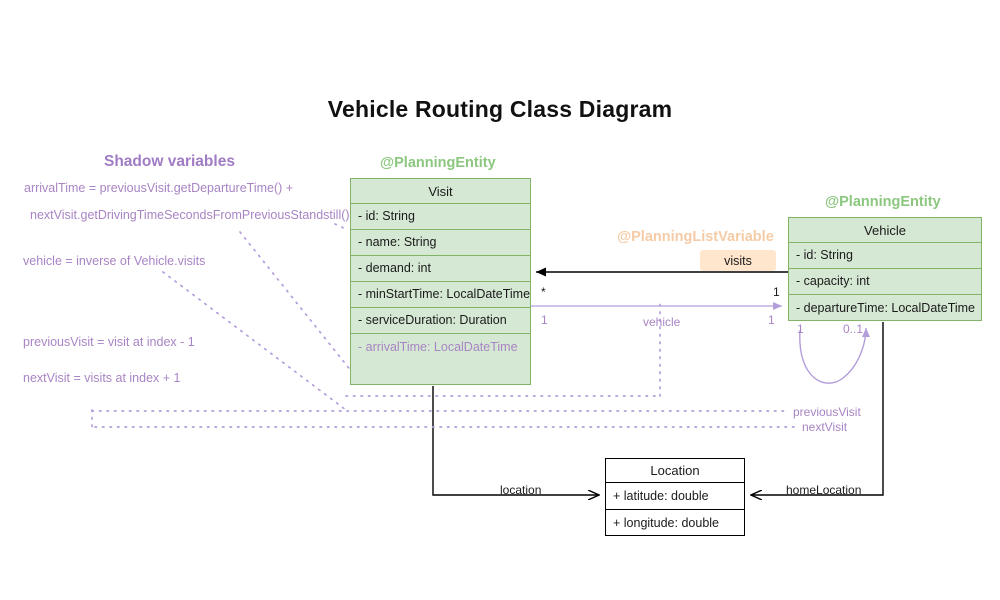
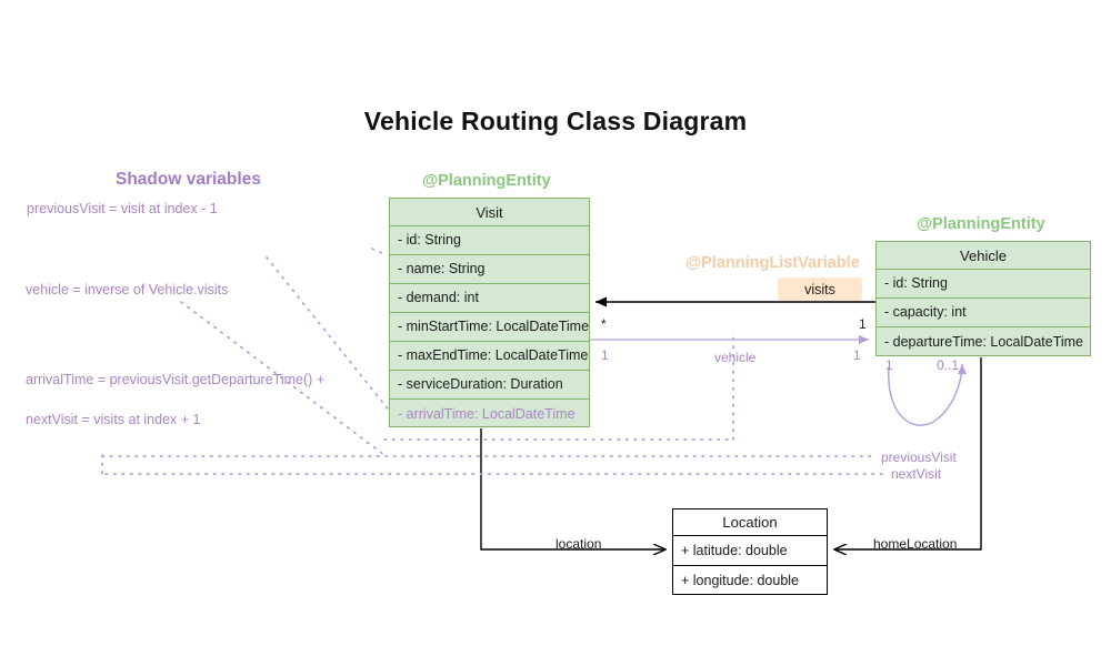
  Vehicle Routing Class Diagram
  Shadow variables
- arrivalTime = previousVisit.getDepartureTime() +
+ previousVisit = visit at index - 1
- nextVisit.getDrivingTimeSecondsFromPreviousStandstill()
  vehicle = inverse of Vehicle.visits
- previousVisit = visit at index - 1
+ arrivalTime = previousVisit.getDepartureTime() +
  nextVisit = visits at index + 1
  @PlanningEntity
  Visit
  - id: String
  - name: String
  - demand: int
  - minStartTime: LocalDateTime
+ - maxEndTime: LocalDateTime
  - serviceDuration: Duration
  - arrivalTime: LocalDateTime
  @PlanningEntity
  Vehicle
  - id: String
  - capacity: int
  - departureTime: LocalDateTime
  Location
  + latitude: double
  + longitude: double
  @PlanningListVariable
  visits
  *
  1
  1
  vehicle
  1
  1
  0..1
  previousVisit
  nextVisit
  location
  homeLocation
